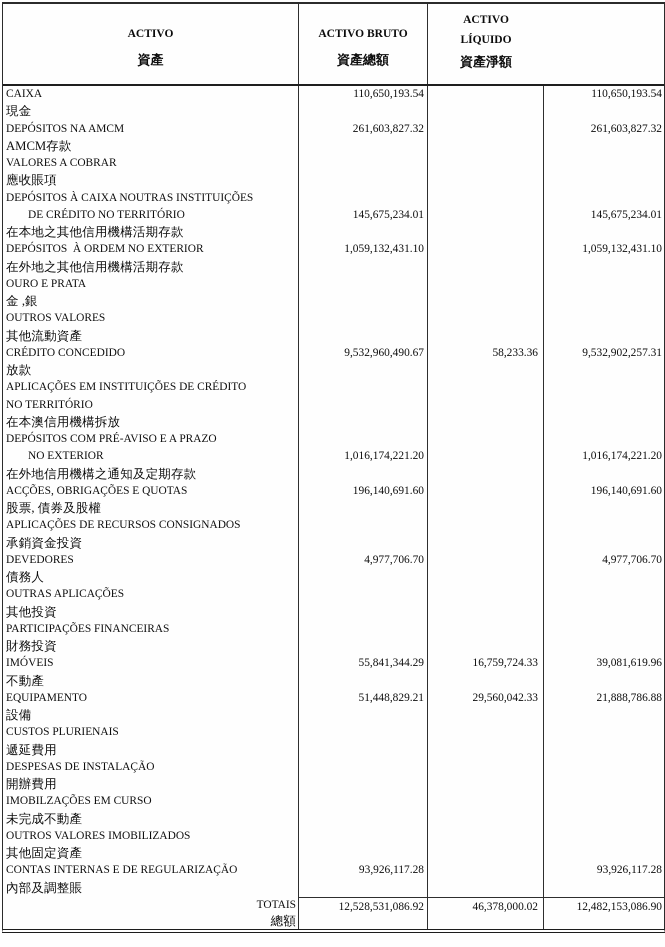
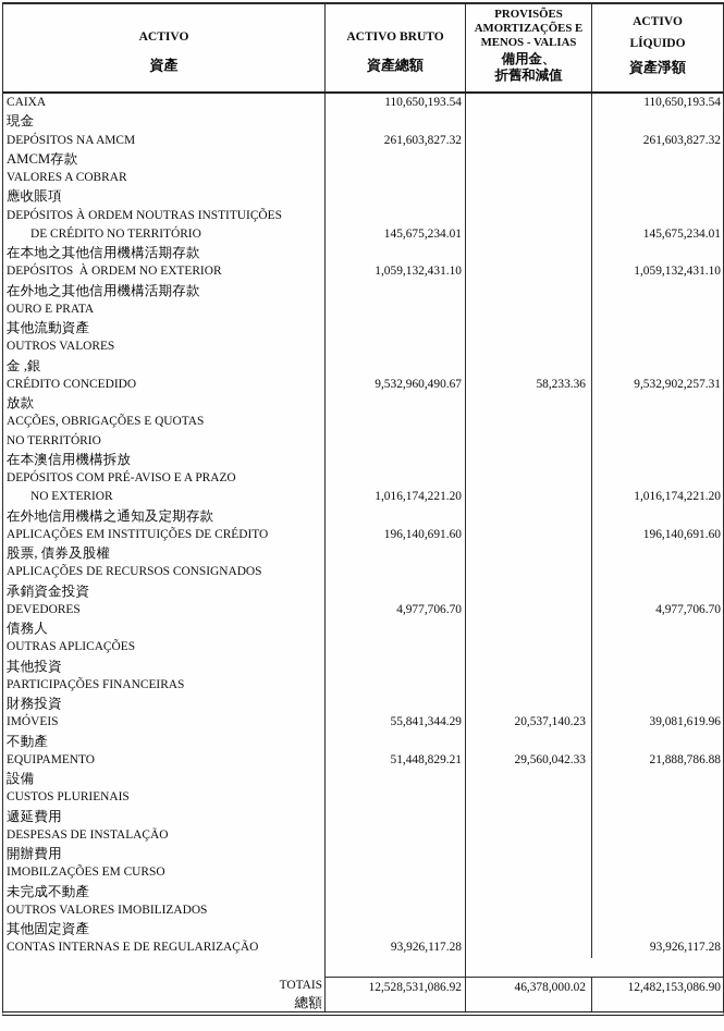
  ACTIVO
  資產
  ACTIVO BRUTO
  資產總額
+ PROVISÕES
+ AMORTIZAÇÕES E
+ MENOS - VALIAS
+ 備用金、
+ 折舊和減值
  ACTIVO
  LÍQUIDO
  資產淨額
  CAIXA
  110,650,193.54
  110,650,193.54
  現金
  DEPÓSITOS NA AMCM
  261,603,827.32
  261,603,827.32
  AMCM存款
  VALORES A COBRAR
  應收賬項
- DEPÓSITOS À CAIXA NOUTRAS INSTITUIÇÕES
+ DEPÓSITOS À ORDEM NOUTRAS INSTITUIÇÕES
  DE CRÉDITO NO TERRITÓRIO
  145,675,234.01
  145,675,234.01
  在本地之其他信用機構活期存款
  DEPÓSITOS À ORDEM NO EXTERIOR
  1,059,132,431.10
  1,059,132,431.10
  在外地之其他信用機構活期存款
  OURO E PRATA
- 金 ,銀
+ 其他流動資產
  OUTROS VALORES
- 其他流動資產
+ 金 ,銀
  CRÉDITO CONCEDIDO
  9,532,960,490.67
  58,233.36
  9,532,902,257.31
  放款
- APLICAÇÕES EM INSTITUIÇÕES DE CRÉDITO
+ ACÇÕES, OBRIGAÇÕES E QUOTAS
  NO TERRITÓRIO
  在本澳信用機構拆放
  DEPÓSITOS COM PRÉ-AVISO E A PRAZO
  NO EXTERIOR
  1,016,174,221.20
  1,016,174,221.20
  在外地信用機構之通知及定期存款
- ACÇÕES, OBRIGAÇÕES E QUOTAS
+ APLICAÇÕES EM INSTITUIÇÕES DE CRÉDITO
  196,140,691.60
  196,140,691.60
  股票, 債券及股權
  APLICAÇÕES DE RECURSOS CONSIGNADOS
  承銷資金投資
  DEVEDORES
  4,977,706.70
  4,977,706.70
  債務人
  OUTRAS APLICAÇÕES
  其他投資
  PARTICIPAÇÕES FINANCEIRAS
  財務投資
  IMÓVEIS
  55,841,344.29
- 16,759,724.33
+ 20,537,140.23
  39,081,619.96
  不動產
  EQUIPAMENTO
  51,448,829.21
  29,560,042.33
  21,888,786.88
  設備
  CUSTOS PLURIENAIS
  遞延費用
  DESPESAS DE INSTALAÇÃO
  開辦費用
  IMOBILZAÇÕES EM CURSO
  未完成不動產
  OUTROS VALORES IMOBILIZADOS
  其他固定資產
  CONTAS INTERNAS E DE REGULARIZAÇÃO
  93,926,117.28
  93,926,117.28
- 內部及調整賬
  TOTAIS
  總額
  12,528,531,086.92
  46,378,000.02
  12,482,153,086.90
